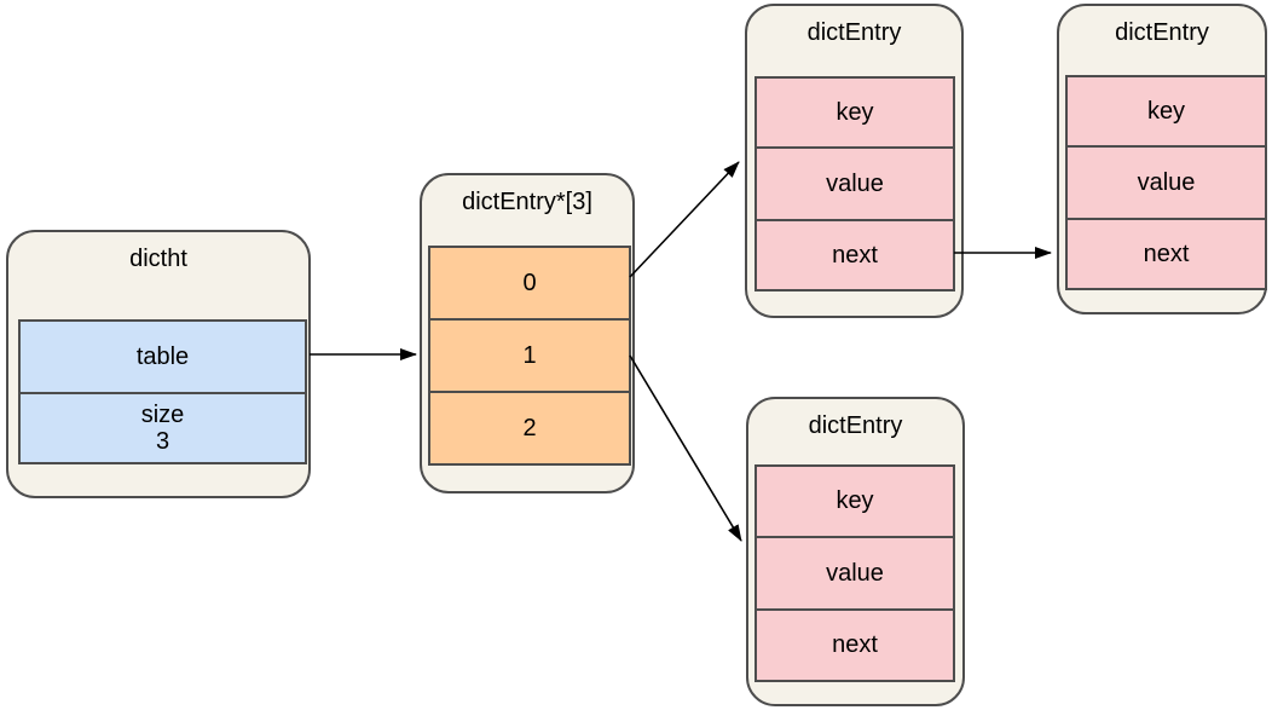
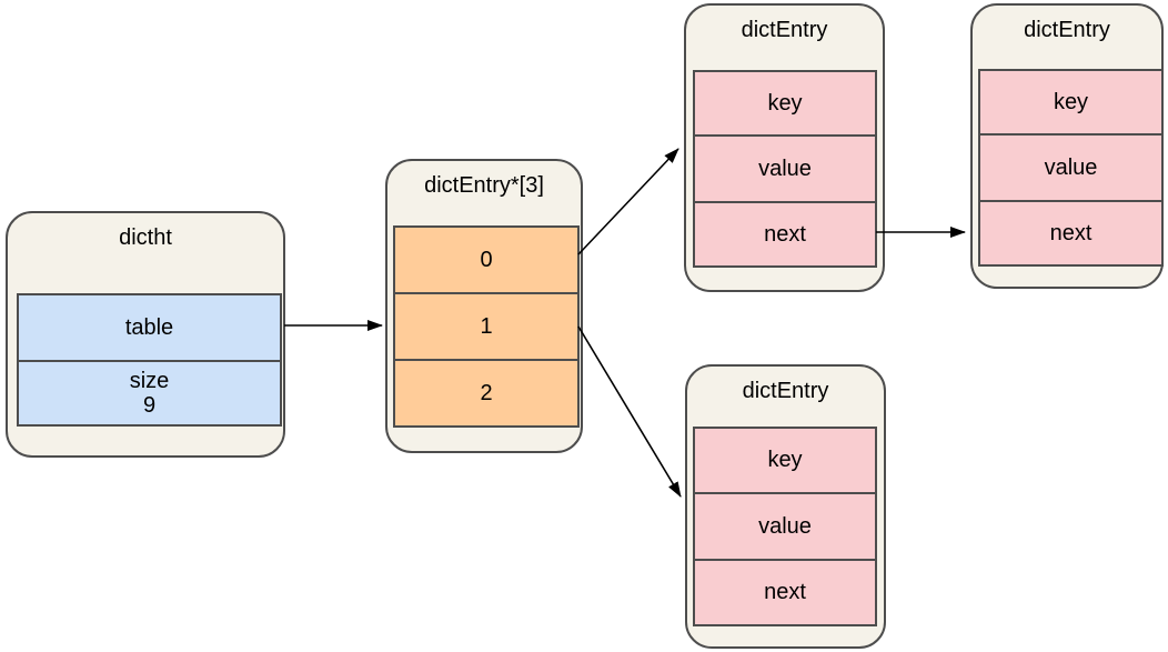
  dictht
  table
  size
- 3
+ 9
  dictEntry*[3]
  0
  1
  2
  dictEntry
  key
  value
  next
  dictEntry
  key
  value
  next
  dictEntry
  key
  value
  next
